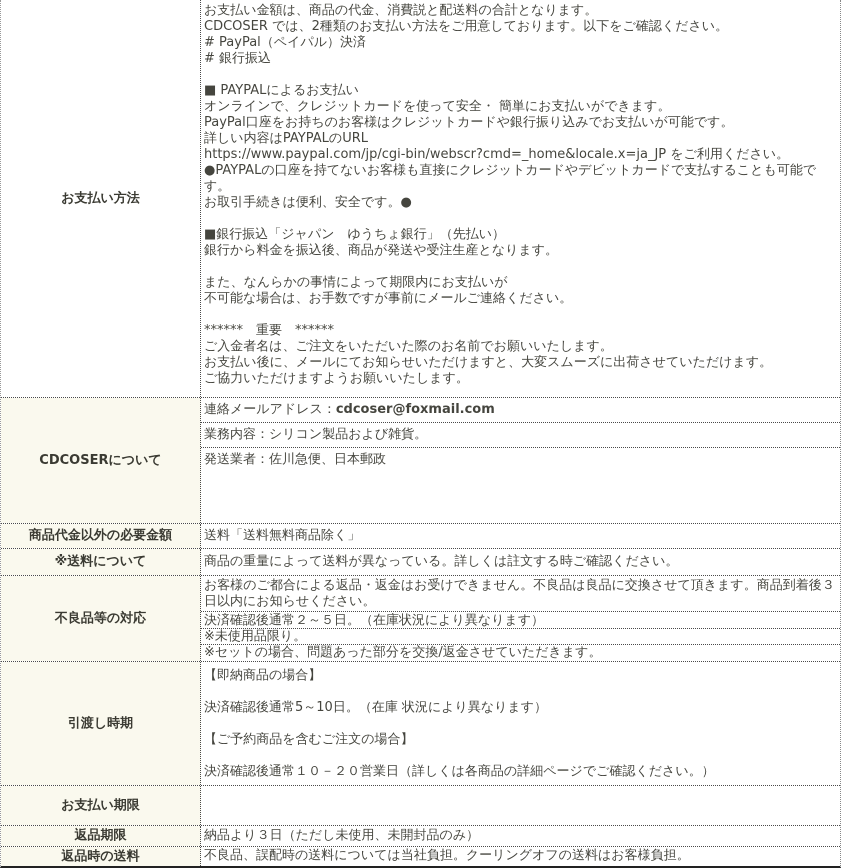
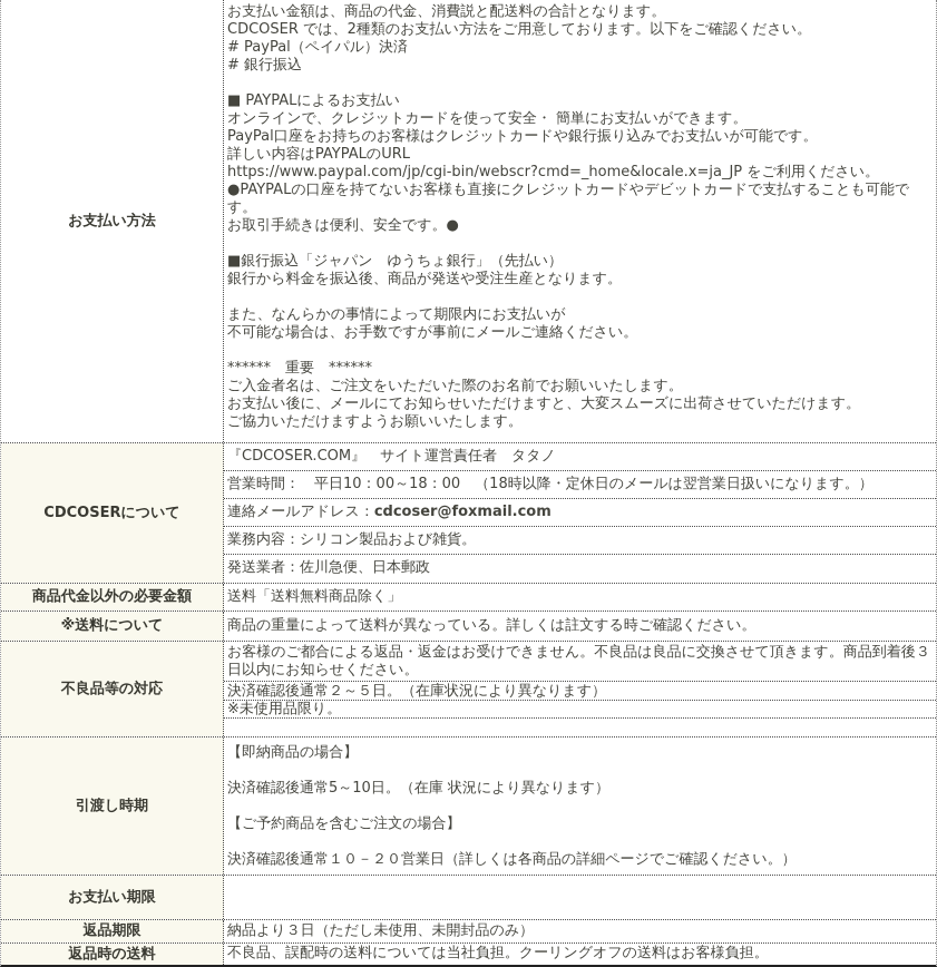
  お支払い方法
  お支払い金額は、商品の代金、消費説と配送料の合計となります。
  CDCOSER では、2種類のお支払い方法をご用意しております。以下をご確認ください。
  # PayPal（ペイパル）決済
  # 銀行振込
  ■ PAYPALによるお支払い
  オンラインで、クレジットカードを使って安全・ 簡単にお支払いができます。
  PayPal口座をお持ちのお客様はクレジットカードや銀行振り込みでお支払いが可能です。
  詳しい内容はPAYPALのURL
  https://www.paypal.com/jp/cgi-bin/webscr?cmd=_home&locale.x=ja_JP をご利用ください。
  ●PAYPALの口座を持てないお客様も直接にクレジットカードやデビットカードで支払することも可能です。
  お取引手続きは便利、安全です。●
  ■銀行振込「ジャパン ゆうちょ銀行」（先払い）
  銀行から料金を振込後、商品が発送や受注生産となります。
  また、なんらかの事情によって期限内にお支払いが
  不可能な場合は、お手数ですが事前にメールご連絡ください。
  ****** 重要 ******
  ご入金者名は、ご注文をいただいた際のお名前でお願いいたします。
  お支払い後に、メールにてお知らせいただけますと、大変スムーズに出荷させていただけます。
  ご協力いただけますようお願いいたします。
  CDCOSERについて
+ 『CDCOSER.COM』 サイト運営責任者 タタノ
+ 営業時間： 平日10：00～18：00 （18時以降・定休日のメールは翌営業日扱いになります。）
  連絡メールアドレス：cdcoser@foxmail.com
  業務内容：シリコン製品および雑貨。
  発送業者：佐川急便、日本郵政
  商品代金以外の必要金額
  送料「送料無料商品除く」
  ※送料について
  商品の重量によって送料が異なっている。詳しくは註文する時ご確認ください。
  不良品等の対応
  お客様のご都合による返品・返金はお受けできません。不良品は良品に交換させて頂きます。商品到着後３日以内にお知らせください。
  決済確認後通常２～５日。（在庫状況により異なります）
  ※未使用品限り。
- ※セットの場合、問題あった部分を交換/返金させていただきます。
  引渡し時期
  【即納商品の場合】
  決済確認後通常5～10日。（在庫 状況により異なります）
  【ご予約商品を含むご注文の場合】
  決済確認後通常１０－２０営業日（詳しくは各商品の詳細ページでご確認ください。）
  お支払い期限
  返品期限
  納品より３日（ただし未使用、未開封品のみ）
  返品時の送料
  不良品、誤配時の送料については当社負担。クーリングオフの送料はお客様負担。
